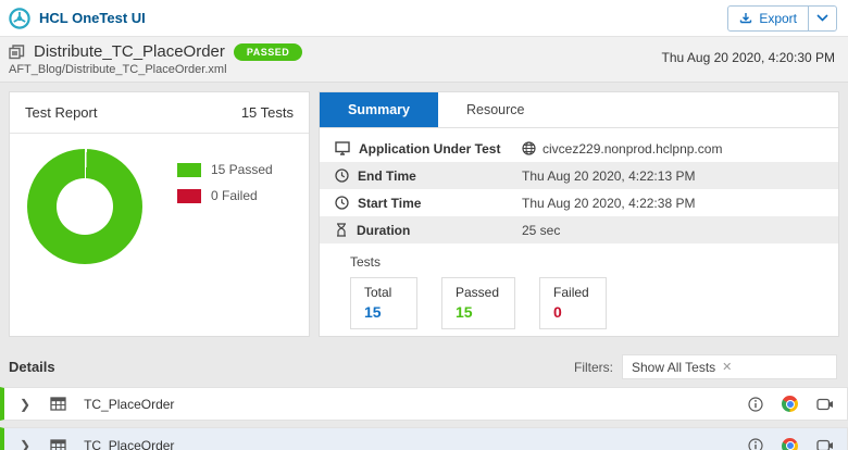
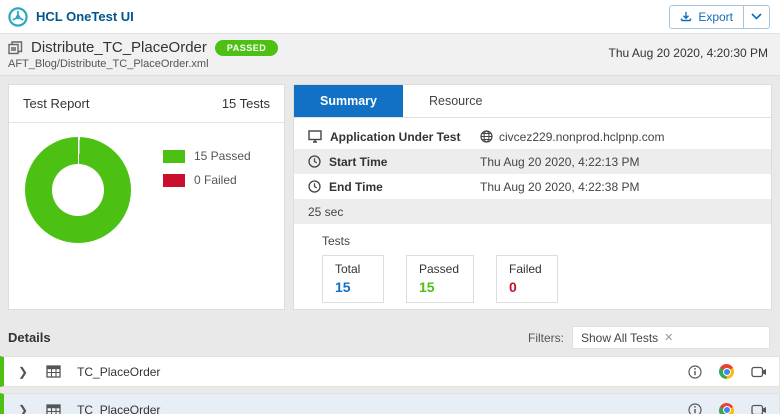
  HCL OneTest UI
  Export
  Distribute_TC_PlaceOrder
  PASSED
  AFT_Blog/Distribute_TC_PlaceOrder.xml
  Thu Aug 20 2020, 4:20:30 PM
  Test Report
  15 Tests
  15 Passed
  0 Failed
  Summary
  Resource
  Application Under Test
  civcez229.nonprod.hclpnp.com
- End Time
+ Start Time
  Thu Aug 20 2020, 4:22:13 PM
- Start Time
+ End Time
  Thu Aug 20 2020, 4:22:38 PM
- Duration
  25 sec
  Tests
  Total
  15
  Passed
  15
  Failed
  0
  Details
  Filters:
  Show All Tests
  ✕
  ❯
  TC_PlaceOrder
  ❯
  TC_PlaceOrder
